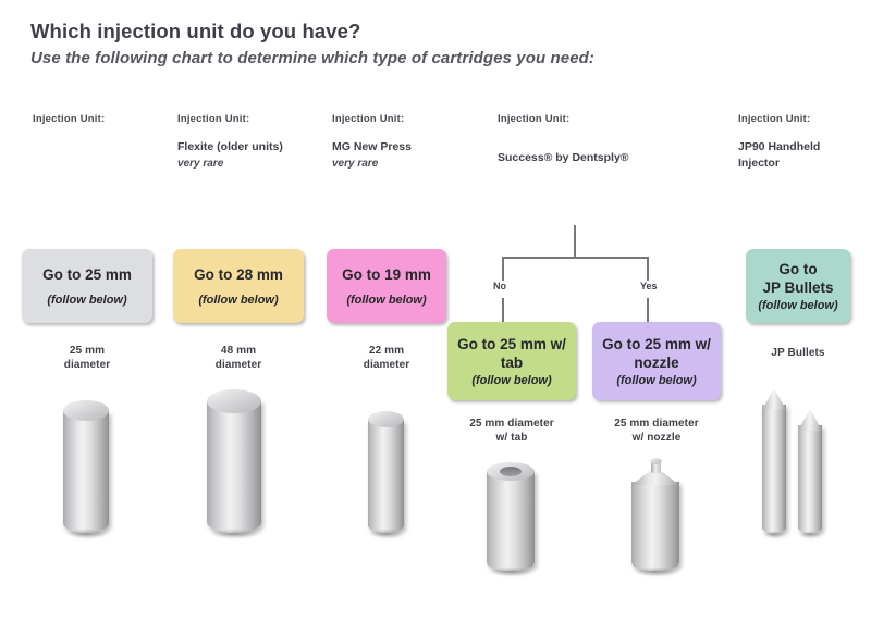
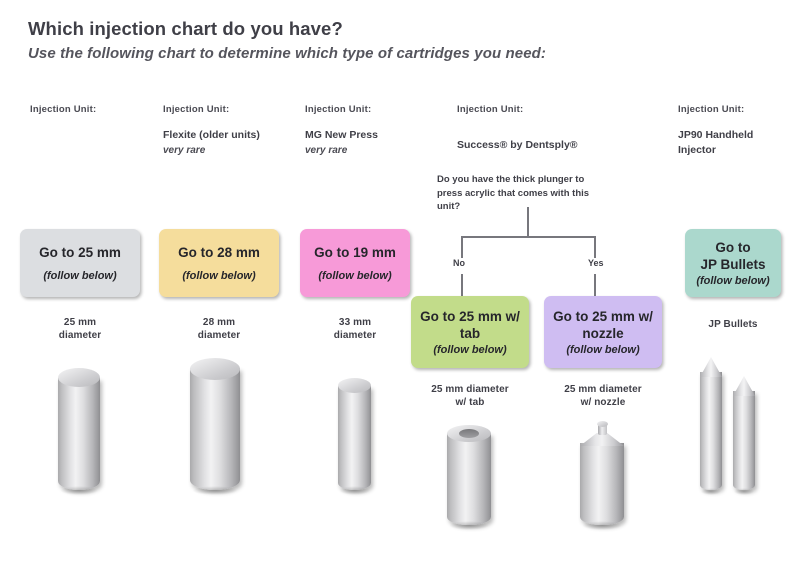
- Which injection unit do you have?
+ Which injection chart do you have?
  Use the following chart to determine which type of cartridges you need:
  Injection Unit:
  Go to 25 mm
  (follow below)
  25 mm
  diameter
  Injection Unit:
  Flexite (older units)
  very rare
  Go to 28 mm
  (follow below)
- 48 mm
+ 28 mm
  diameter
  Injection Unit:
  MG New Press
  very rare
  Go to 19 mm
  (follow below)
- 22 mm
+ 33 mm
  diameter
  Injection Unit:
  Success® by Dentsply®
+ Do you have the thick plunger to press acrylic that comes with this unit?
  No
  Yes
  Go to 25 mm w/
  tab
  (follow below)
  25 mm diameter
  w/ tab
  Go to 25 mm w/
  nozzle
  (follow below)
  25 mm diameter
  w/ nozzle
  Injection Unit:
  JP90 Handheld Injector
  Go to
  JP Bullets
  (follow below)
  JP Bullets
